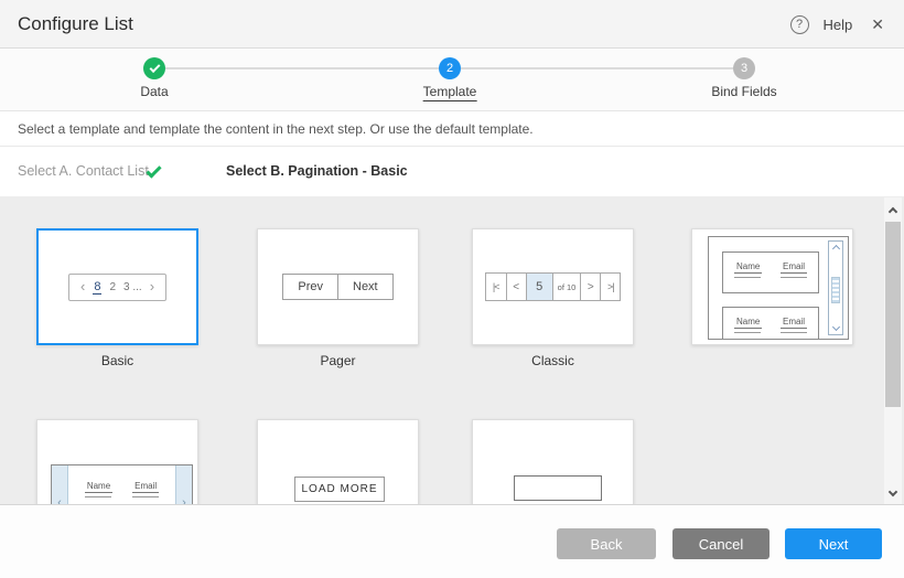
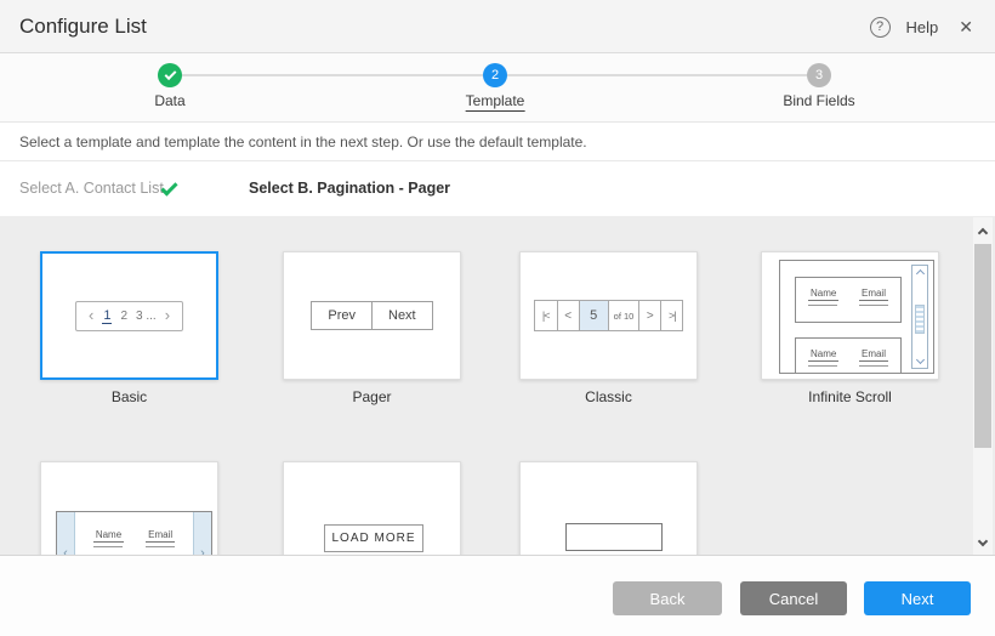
  Configure List
  ?
  Help
  ✕
  2
  3
  Data
  Template
  Bind Fields
  Select a template and template the content in the next step. Or use the default template.
  Select A. Contact List
- Select B. Pagination - Basic
+ Select B. Pagination - Pager
  ‹
- 8
+ 1
  2
  3 ...
  ›
  Basic
  Prev
  Next
  Pager
  |<
  <
  5
  of 10
  >
  >|
  Classic
  Name
  Email
  Name
  Email
+ Infinite Scroll
  ‹
  Name
  Email
  ›
  LOAD MORE
  Back
  Cancel
  Next
